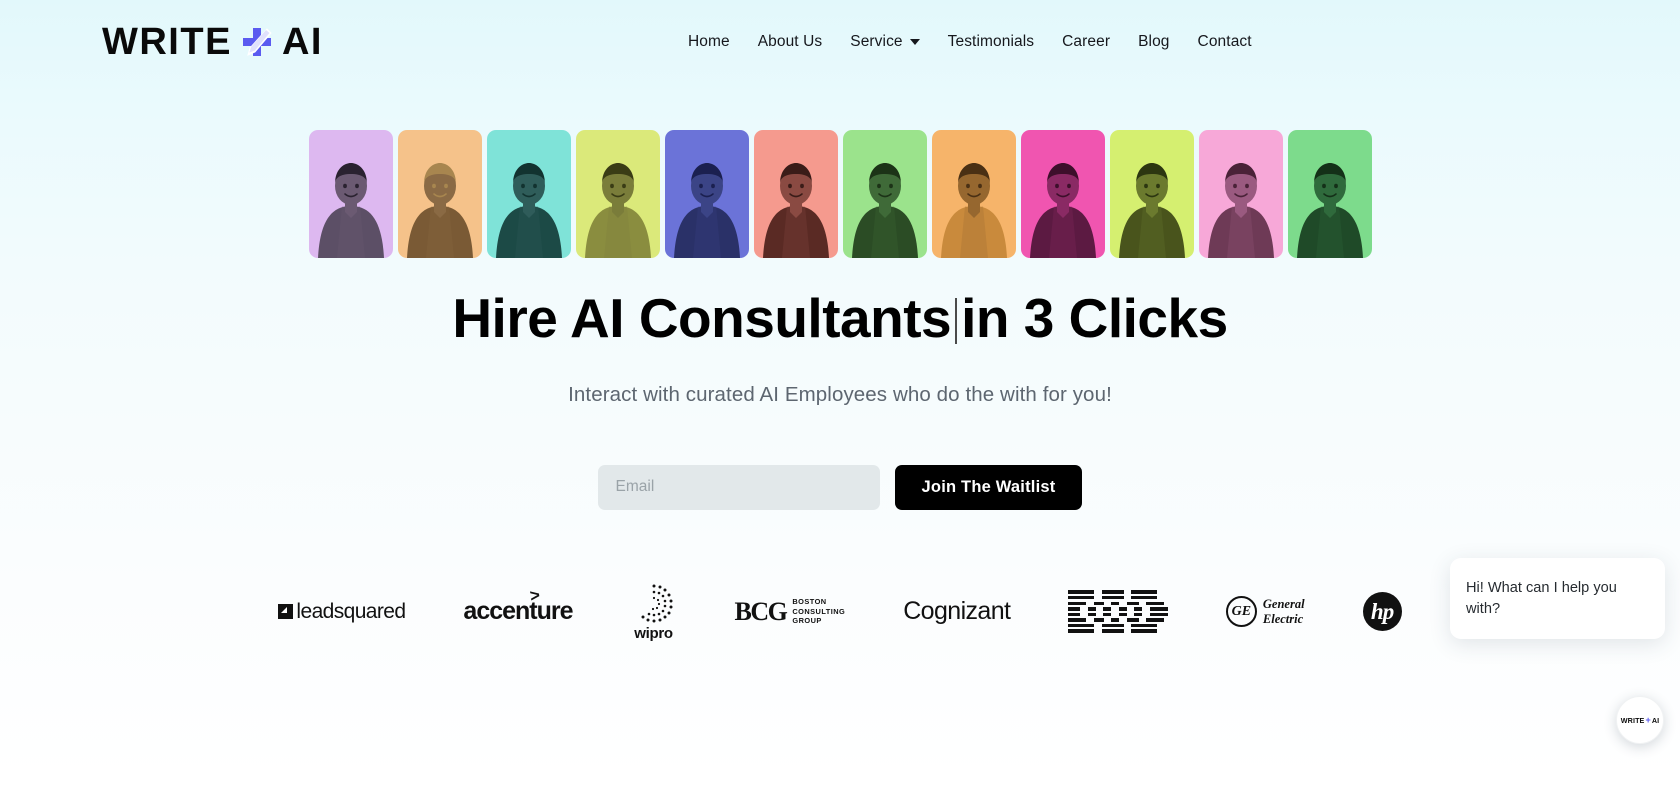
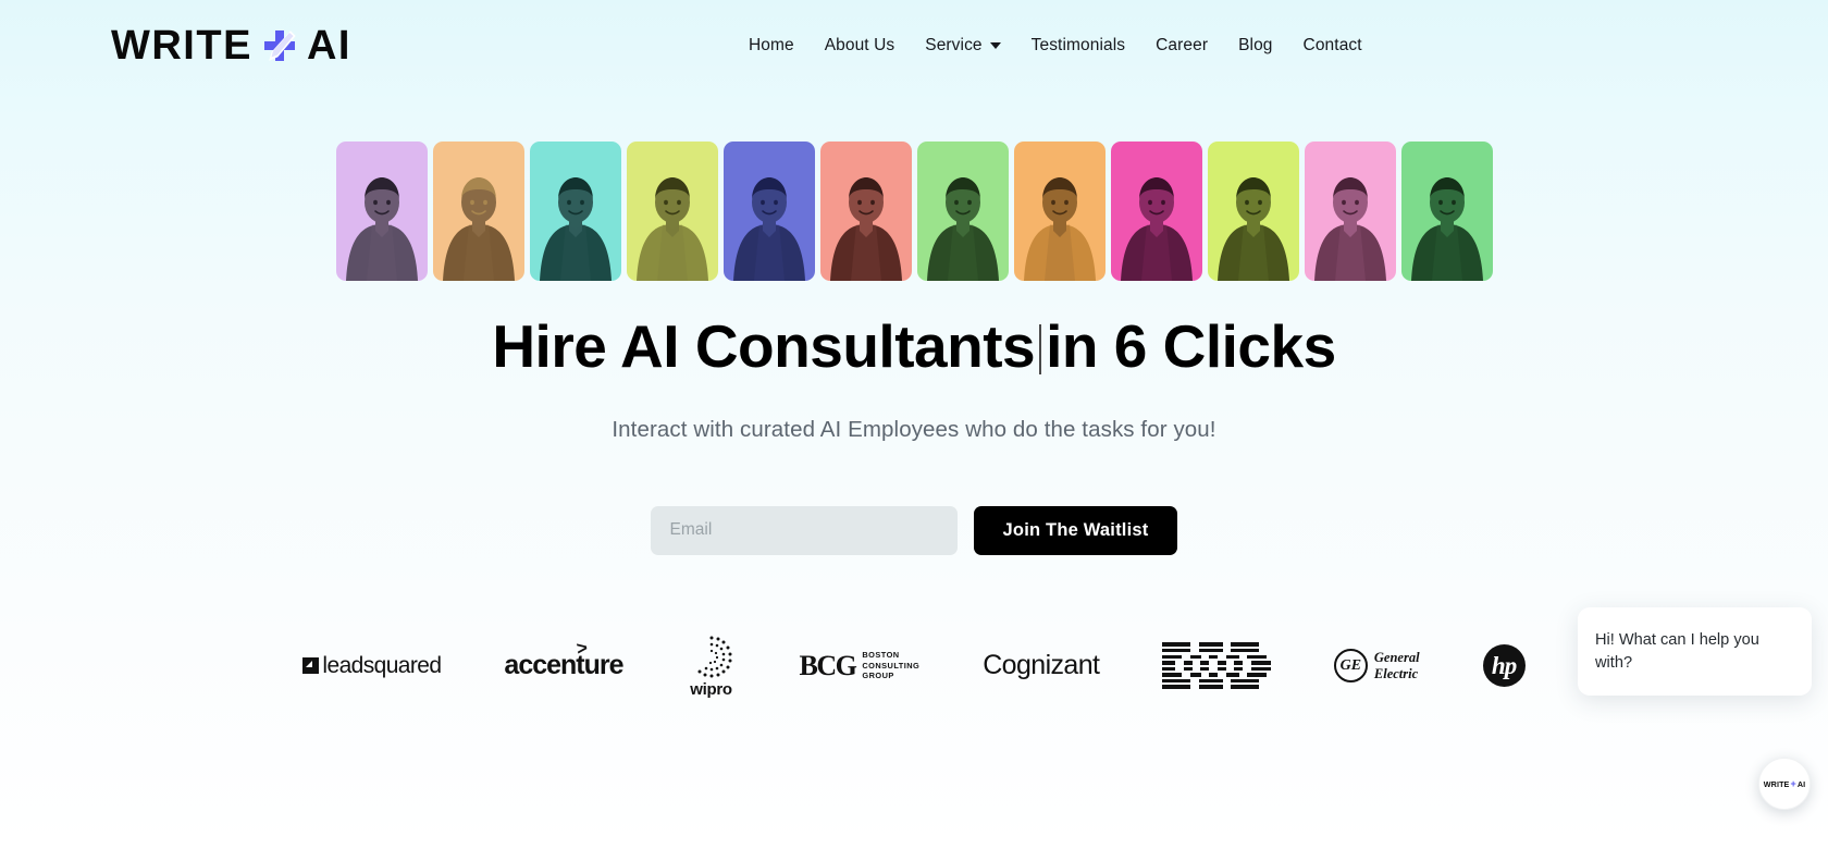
  WRITE
  AI
  Home
  About Us
  Service
  Testimonials
  Career
  Blog
  Contact
  Hire AI Consultants
- in 3 Clicks
+ in 6 Clicks
- Interact with curated AI Employees who do the with for you!
+ Interact with curated AI Employees who do the tasks for you!
  Email
  Join The Waitlist
  leadsquared
  accenture
  wipro
  BCG
  BOSTON
  CONSULTING
  GROUP
  Cognizant
  GE
  General
  Electric
  hp
  Hi! What can I help you with?
  WRITE
  +
  AI
